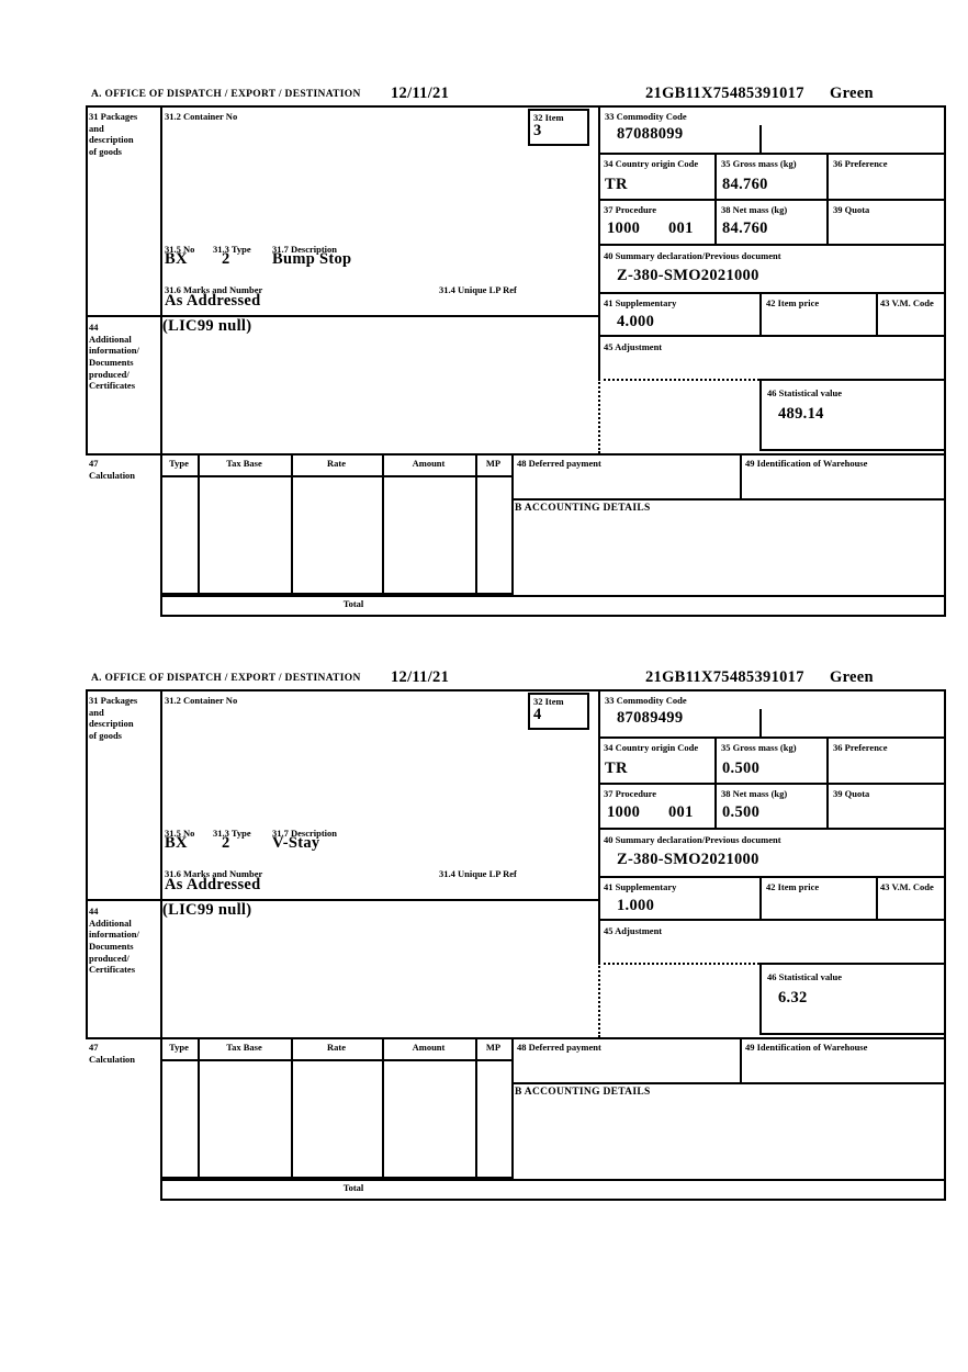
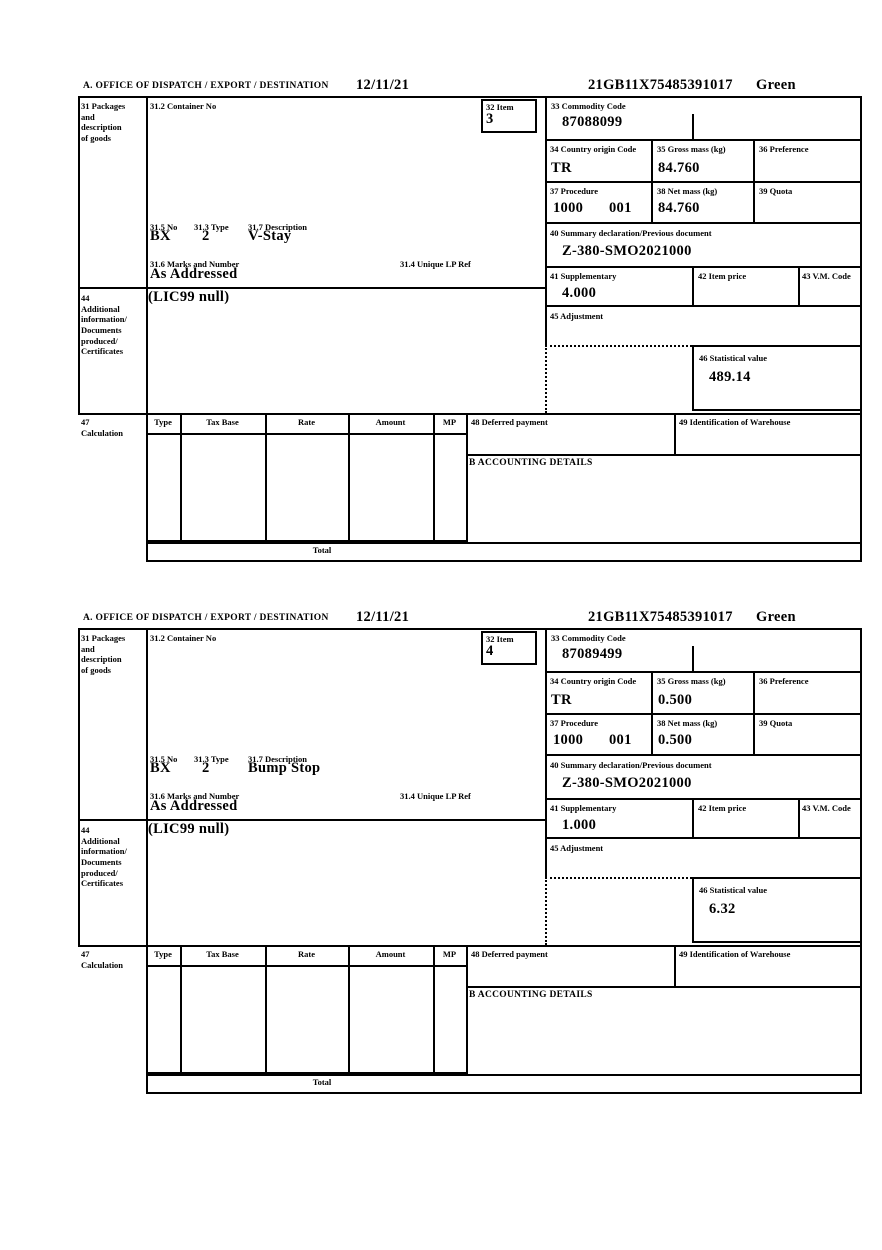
  A. OFFICE OF DISPATCH / EXPORT / DESTINATION
  12/11/21
  21GB11X75485391017
  Green
  31 Packages
  and
  description
  of goods
  31.2 Container No
  32 Item
  3
  31.5 No
  31.3 Type
  31.7 Description
  BX
  2
- Bump Stop
+ V-Stay
  31.6 Marks and Number
  31.4 Unique LP Ref
  As Addressed
  44
  Additional
  information/
  Documents
  produced/
  Certificates
  (LIC99 null)
  33 Commodity Code
  87088099
  34 Country origin Code
  TR
  35 Gross mass (kg)
  84.760
  36 Preference
  37 Procedure
  1000
  001
  38 Net mass (kg)
  84.760
  39 Quota
  40 Summary declaration/Previous document
  Z-380-SMO2021000
  41 Supplementary
  4.000
  42 Item price
  43 V.M. Code
  45 Adjustment
  46 Statistical value
  489.14
  47
  Calculation
  Type
  Tax Base
  Rate
  Amount
  MP
  48 Deferred payment
  49 Identification of Warehouse
  B ACCOUNTING DETAILS
  Total
  A. OFFICE OF DISPATCH / EXPORT / DESTINATION
  12/11/21
  21GB11X75485391017
  Green
  31 Packages
  and
  description
  of goods
  31.2 Container No
  32 Item
  4
  31.5 No
  31.3 Type
  31.7 Description
  BX
  2
- V-Stay
+ Bump Stop
  31.6 Marks and Number
  31.4 Unique LP Ref
  As Addressed
  44
  Additional
  information/
  Documents
  produced/
  Certificates
  (LIC99 null)
  33 Commodity Code
  87089499
  34 Country origin Code
  TR
  35 Gross mass (kg)
  0.500
  36 Preference
  37 Procedure
  1000
  001
  38 Net mass (kg)
  0.500
  39 Quota
  40 Summary declaration/Previous document
  Z-380-SMO2021000
  41 Supplementary
  1.000
  42 Item price
  43 V.M. Code
  45 Adjustment
  46 Statistical value
  6.32
  47
  Calculation
  Type
  Tax Base
  Rate
  Amount
  MP
  48 Deferred payment
  49 Identification of Warehouse
  B ACCOUNTING DETAILS
  Total
